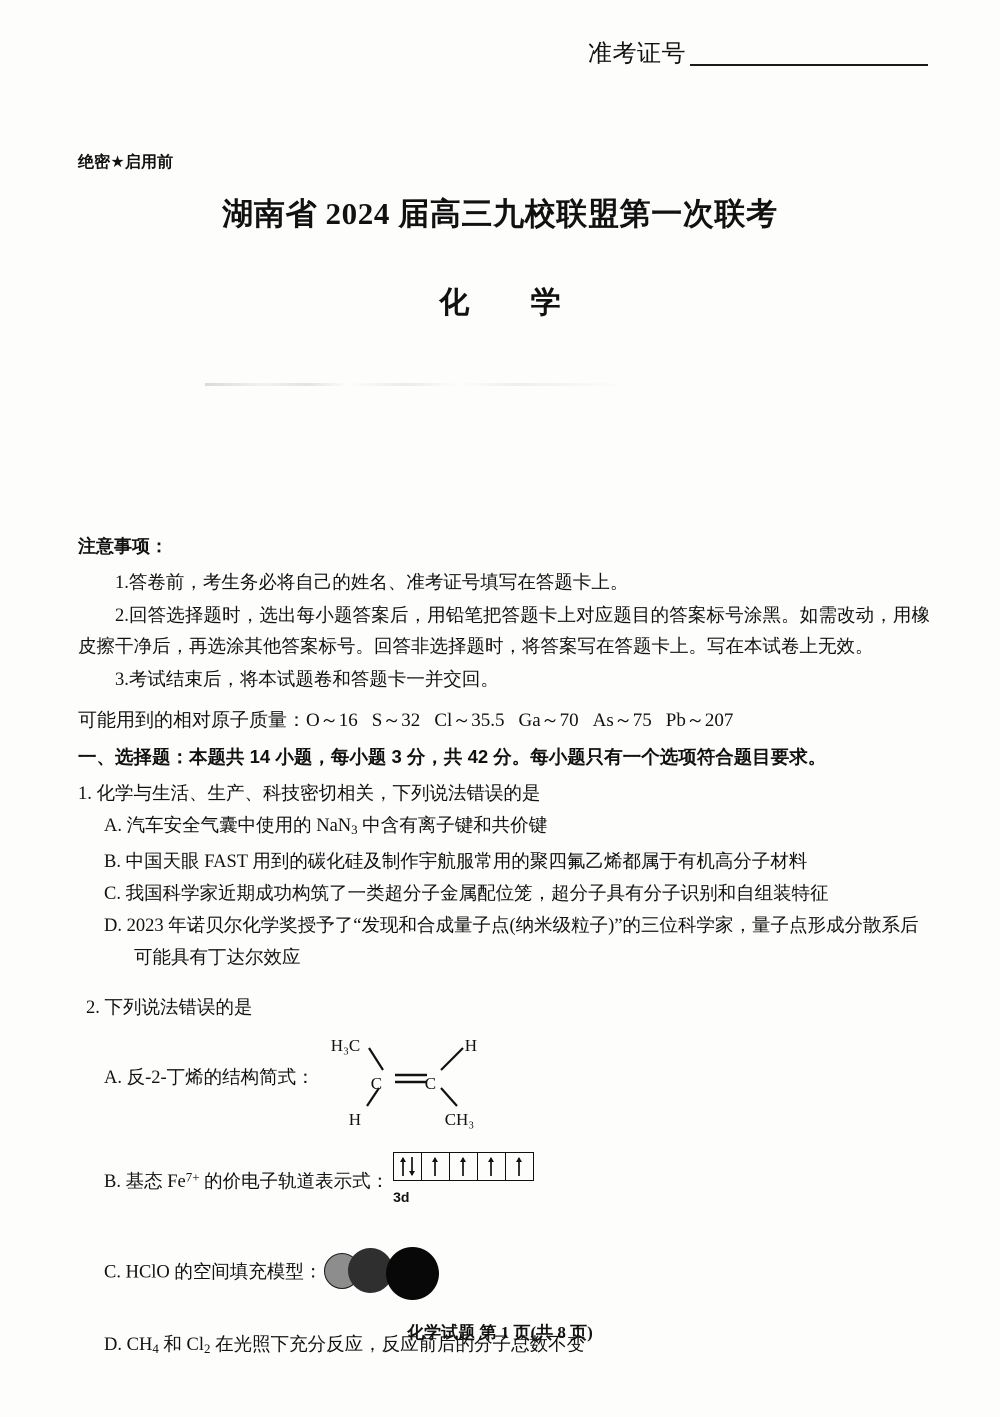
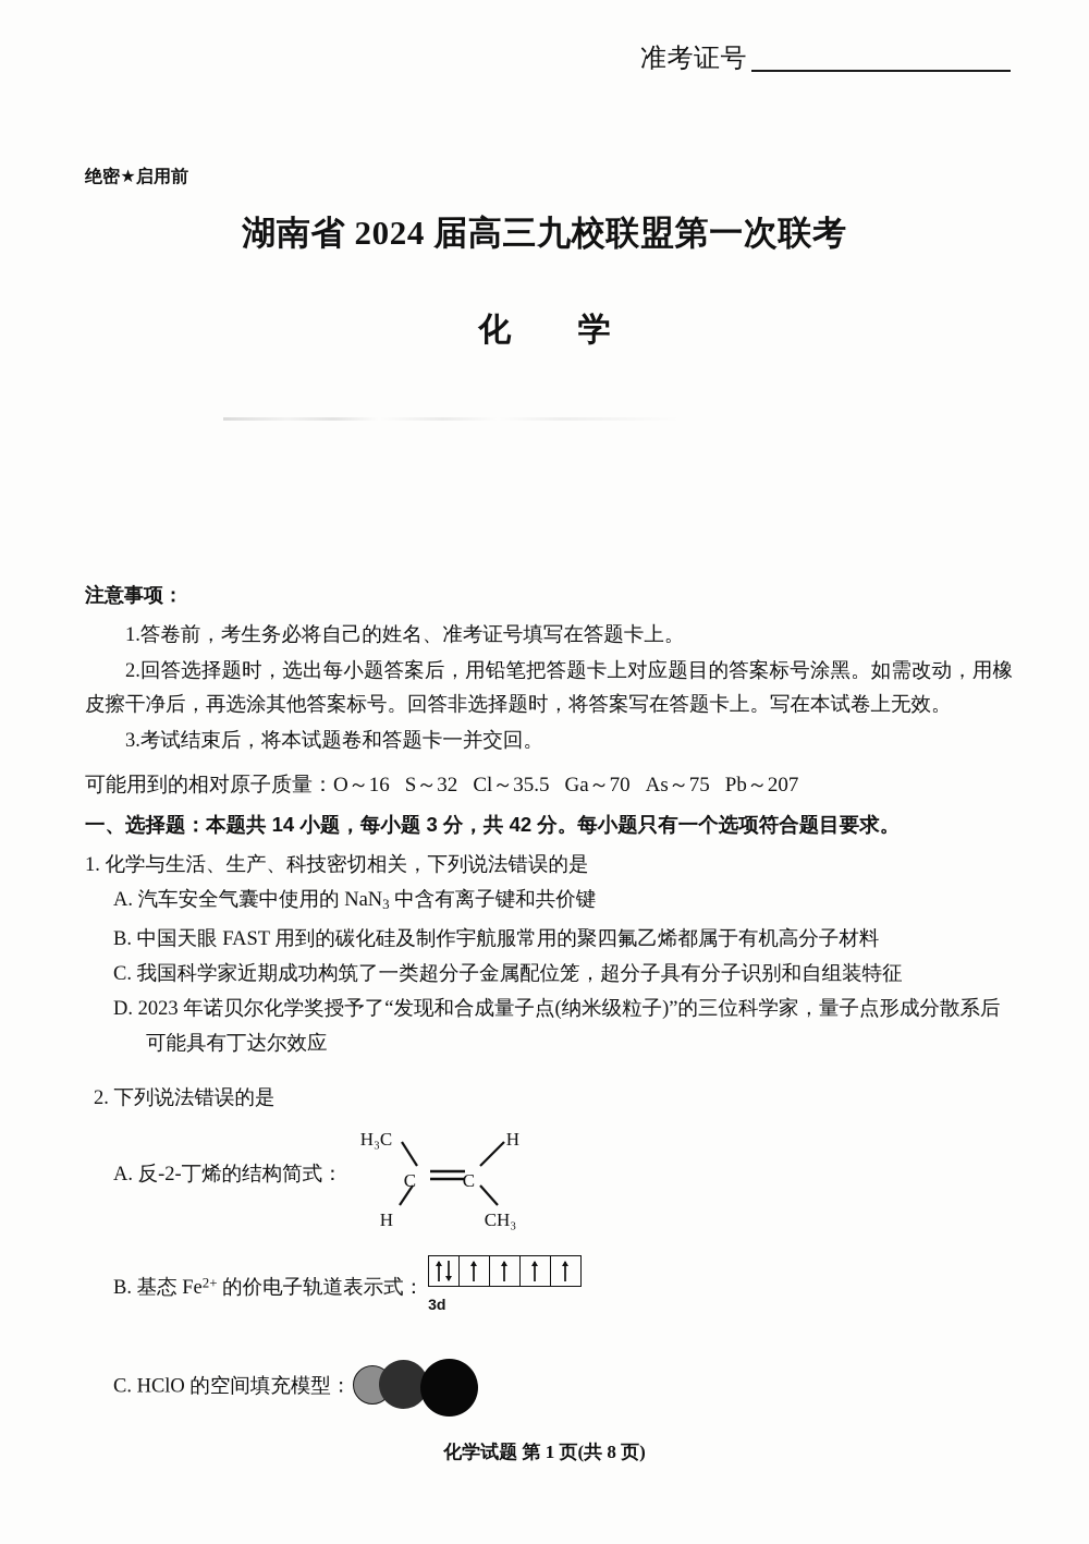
  准考证号
  绝密★启用前
  湖南省 2024 届高三九校联盟第一次联考
  化 学
  注意事项：
  1.答卷前，考生务必将自己的姓名、准考证号填写在答题卡上。
  2.回答选择题时，选出每小题答案后，用铅笔把答题卡上对应题目的答案标号涂黑。如需改动，用橡皮擦干净后，再选涂其他答案标号。回答非选择题时，将答案写在答题卡上。写在本试卷上无效。
  3.考试结束后，将本试题卷和答题卡一并交回。
  可能用到的相对原子质量：O～16 S～32 Cl～35.5 Ga～70 As～75 Pb～207
  一、选择题：本题共 14 小题，每小题 3 分，共 42 分。每小题只有一个选项符合题目要求。
  1. 化学与生活、生产、科技密切相关，下列说法错误的是
  A. 汽车安全气囊中使用的 NaN3 中含有离子键和共价键
  B. 中国天眼 FAST 用到的碳化硅及制作宇航服常用的聚四氟乙烯都属于有机高分子材料
  C. 我国科学家近期成功构筑了一类超分子金属配位笼，超分子具有分子识别和自组装特征
  D. 2023 年诺贝尔化学奖授予了“发现和合成量子点(纳米级粒子)”的三位科学家，量子点形成分散系后
  可能具有丁达尔效应
  2. 下列说法错误的是
  A. 反-2-丁烯的结构简式：
  H₃C
  H
  C
  C
  H
  CH₃
- B. 基态 Fe7+ 的价电子轨道表示式： 3d
+ B. 基态 Fe2+ 的价电子轨道表示式： 3d
  C. HClO 的空间填充模型：
- D. CH4 和 Cl2 在光照下充分反应，反应前后的分子总数不变
  化学试题 第 1 页(共 8 页)
